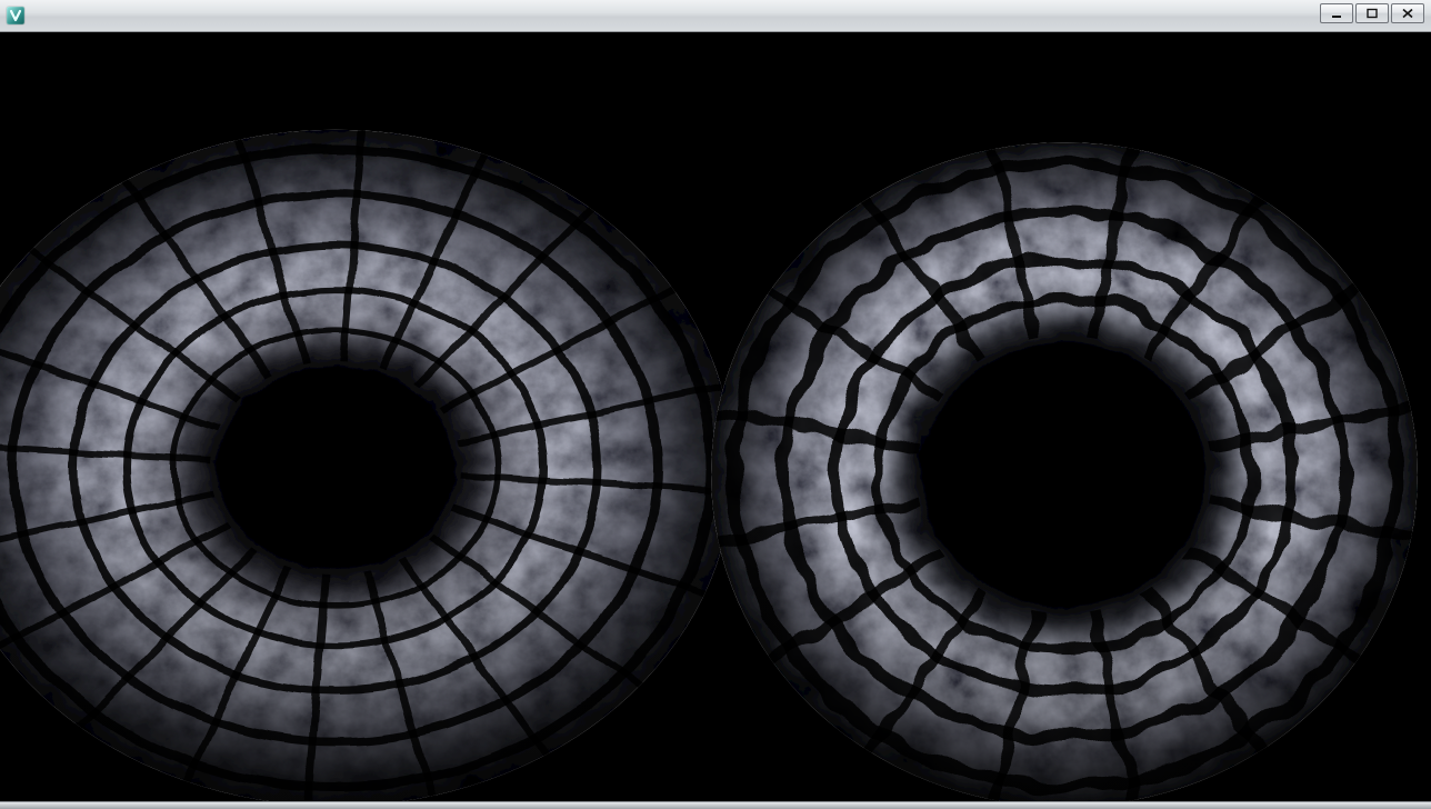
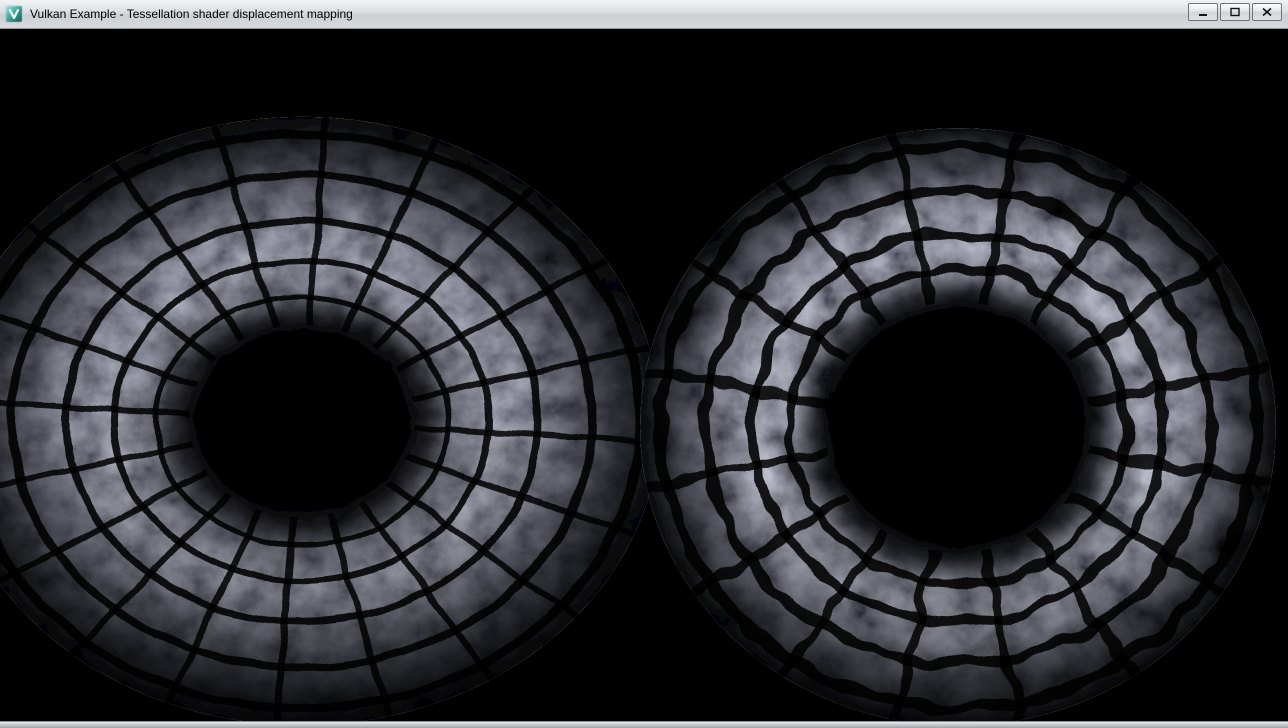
+ Vulkan Example - Tessellation shader displacement mapping
